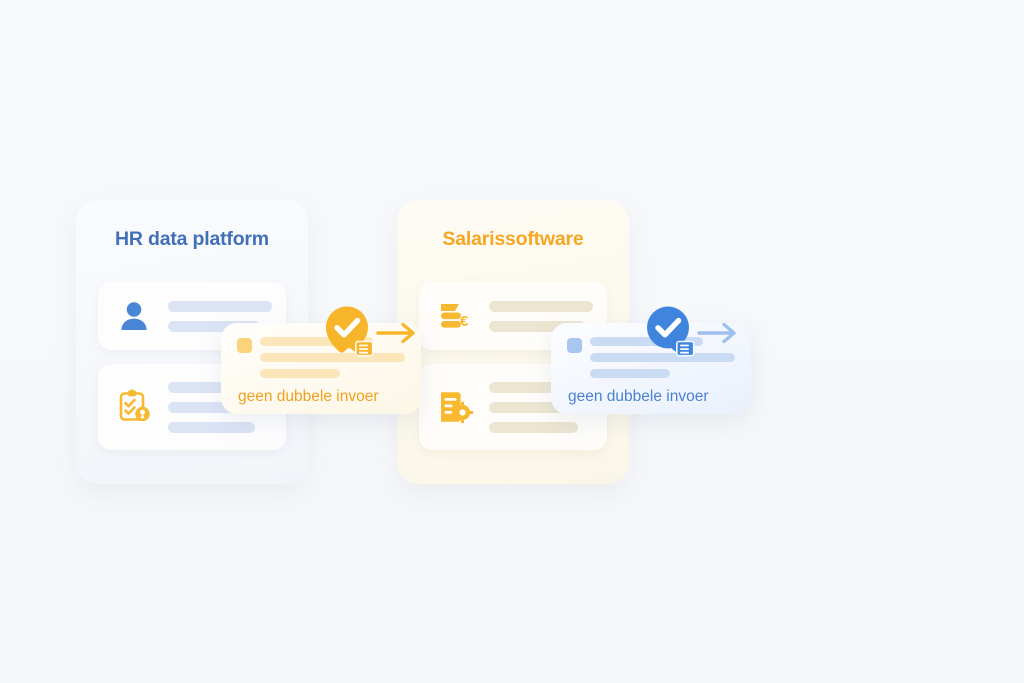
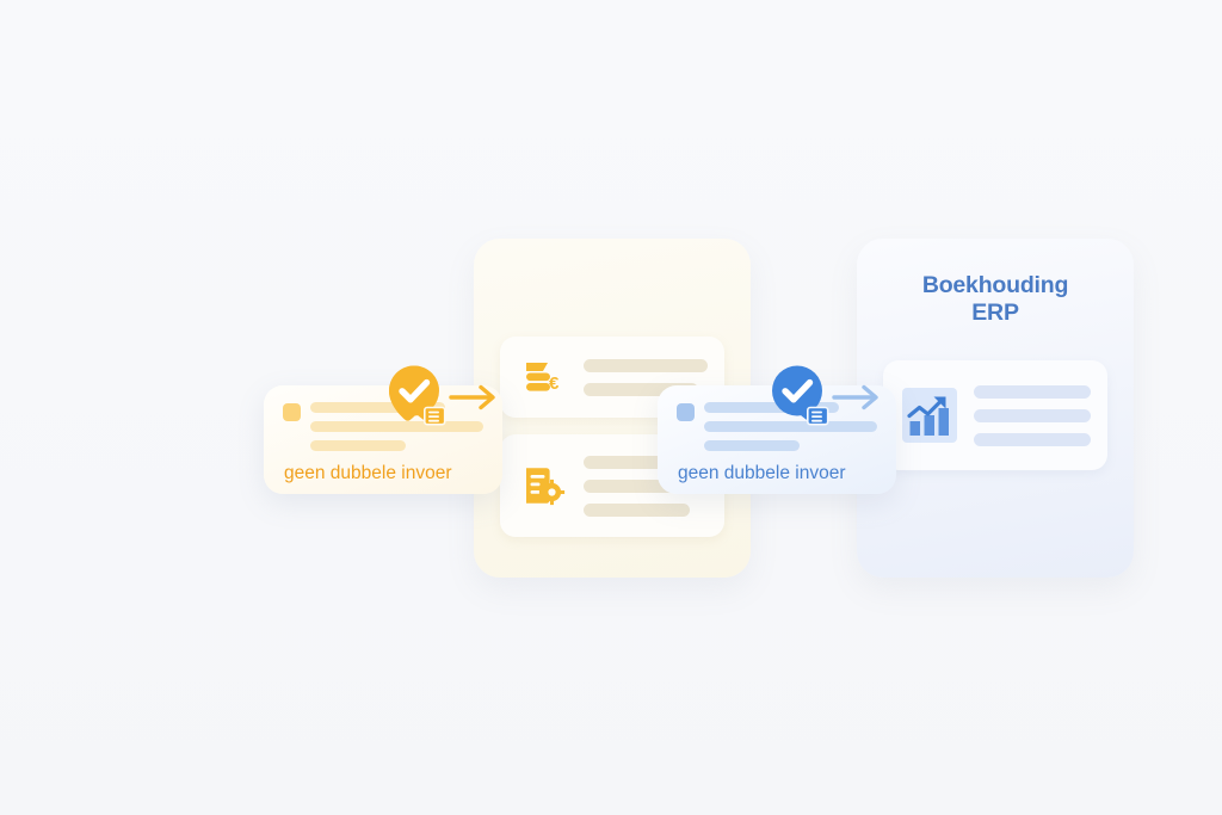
- HR data platform
- Salarissoftware
  €
+ Boekhouding
+ ERP
  geen dubbele invoer
  geen dubbele invoer
